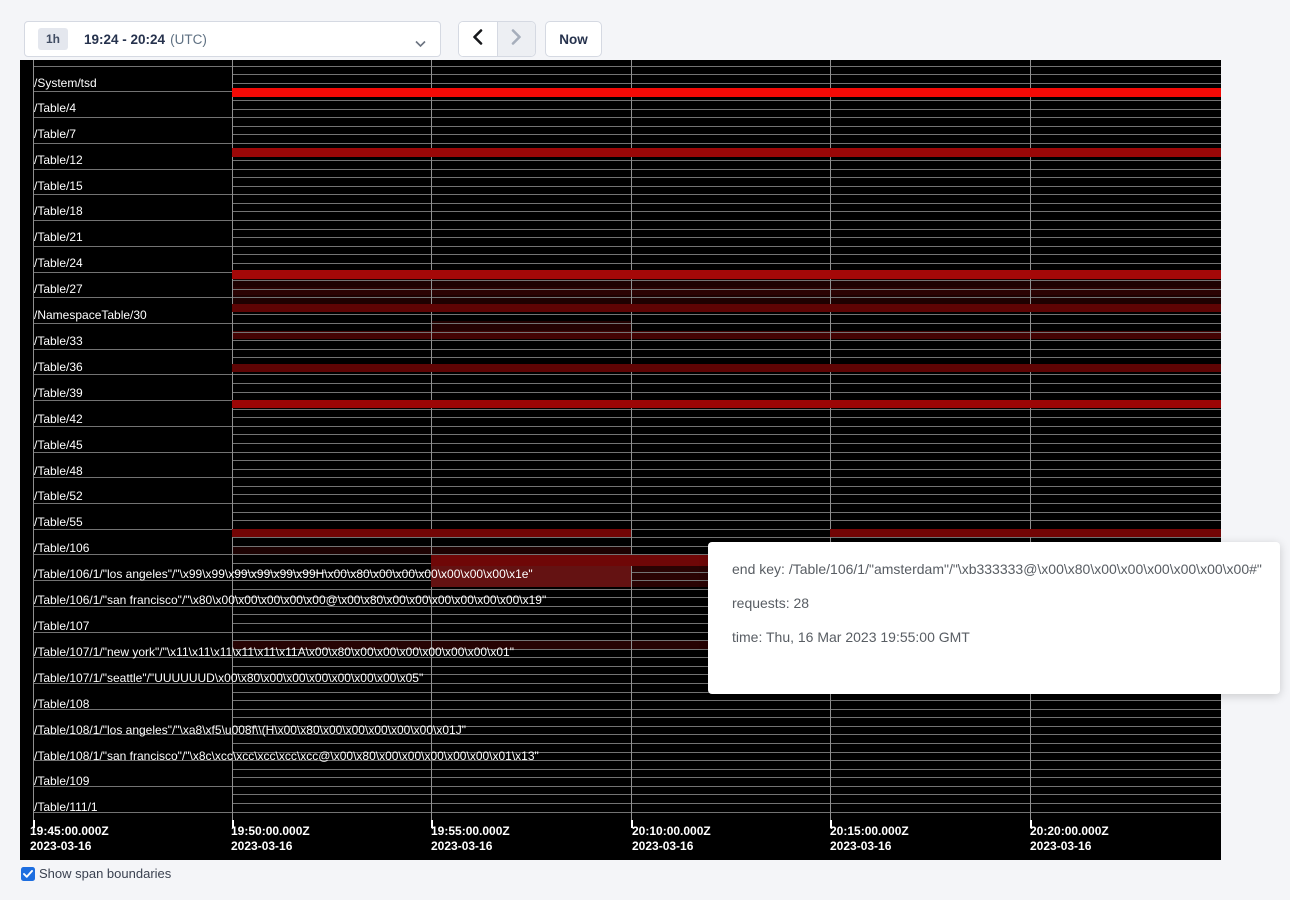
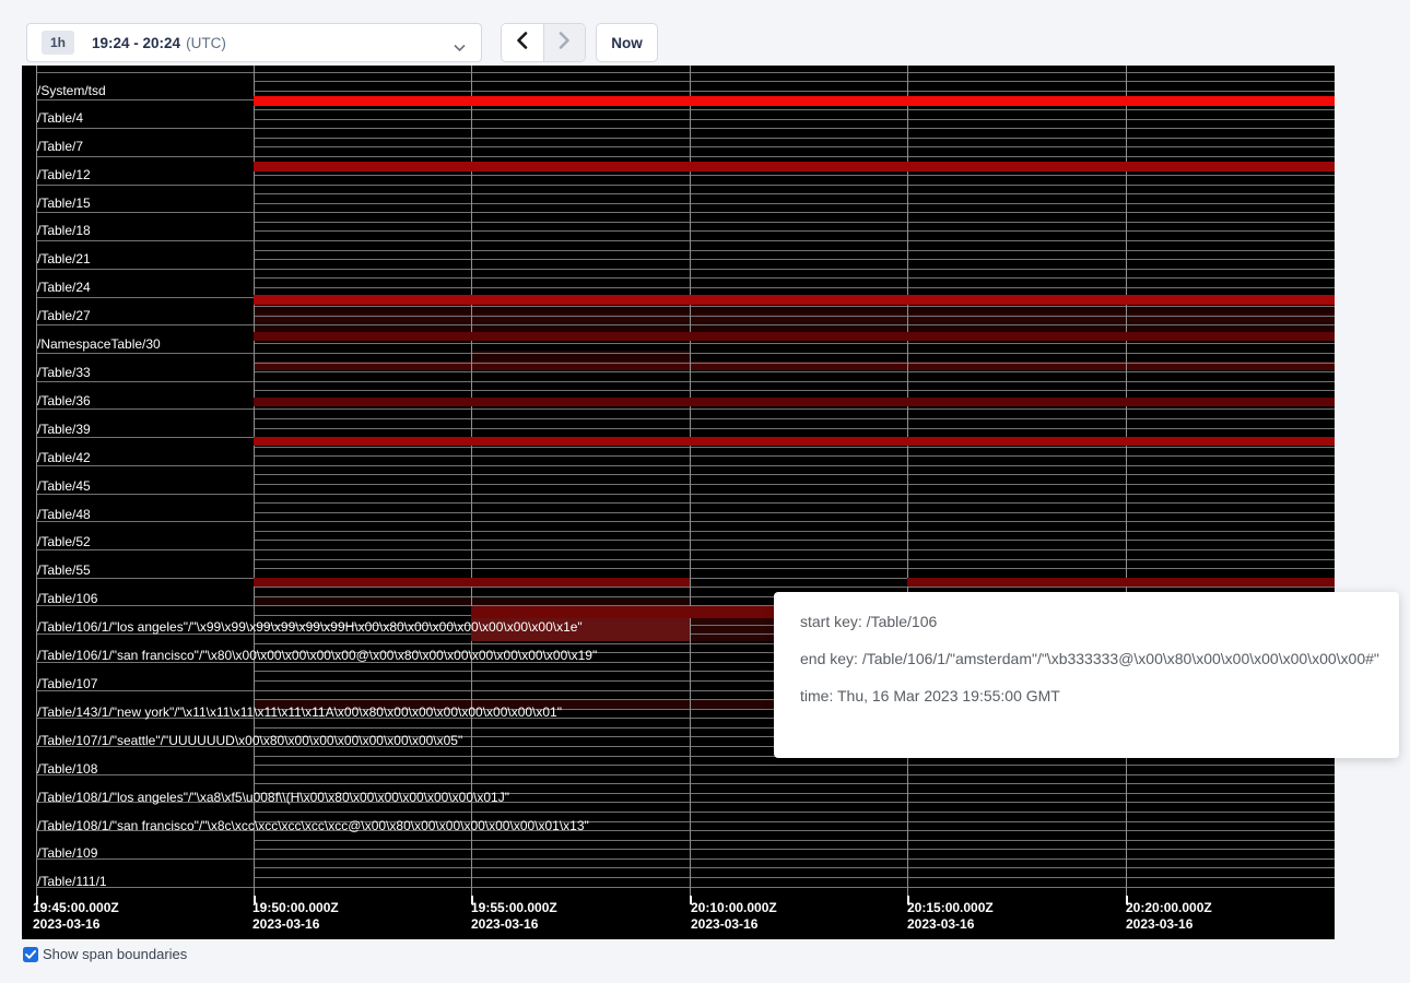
  1h
  19:24 - 20:24
  (UTC)
  Now
  /System/tsd
  /Table/4
  /Table/7
  /Table/12
  /Table/15
  /Table/18
  /Table/21
  /Table/24
  /Table/27
  /NamespaceTable/30
  /Table/33
  /Table/36
  /Table/39
  /Table/42
  /Table/45
  /Table/48
  /Table/52
  /Table/55
  /Table/106
  /Table/106/1/"los angeles"/"\x99\x99\x99\x99\x99\x99H\x00\x80\x00\x00\x00\x00\x00\x00\x1e"
  /Table/106/1/"san francisco"/"\x80\x00\x00\x00\x00\x00@\x00\x80\x00\x00\x00\x00\x00\x00\x19"
  /Table/107
- /Table/107/1/"new york"/"\x11\x11\x11\x11\x11\x11A\x00\x80\x00\x00\x00\x00\x00\x00\x01"
+ /Table/143/1/"new york"/"\x11\x11\x11\x11\x11\x11A\x00\x80\x00\x00\x00\x00\x00\x00\x01"
  /Table/107/1/"seattle"/"UUUUUUD\x00\x80\x00\x00\x00\x00\x00\x00\x05"
  /Table/108
  /Table/108/1/"los angeles"/"\xa8\xf5\u008f\\(H\x00\x80\x00\x00\x00\x00\x00\x01J"
  /Table/108/1/"san francisco"/"\x8c\xcc\xcc\xcc\xcc\xcc@\x00\x80\x00\x00\x00\x00\x00\x01\x13"
  /Table/109
  /Table/111/1
  19:45:00.000Z
  2023-03-16
  19:50:00.000Z
  2023-03-16
  19:55:00.000Z
  2023-03-16
  20:10:00.000Z
  2023-03-16
  20:15:00.000Z
  2023-03-16
  20:20:00.000Z
  2023-03-16
+ start key: /Table/106
  end key: /Table/106/1/"amsterdam"/"\xb333333@\x00\x80\x00\x00\x00\x00\x00\x00#"
- requests: 28
  time: Thu, 16 Mar 2023 19:55:00 GMT
  Show span boundaries
